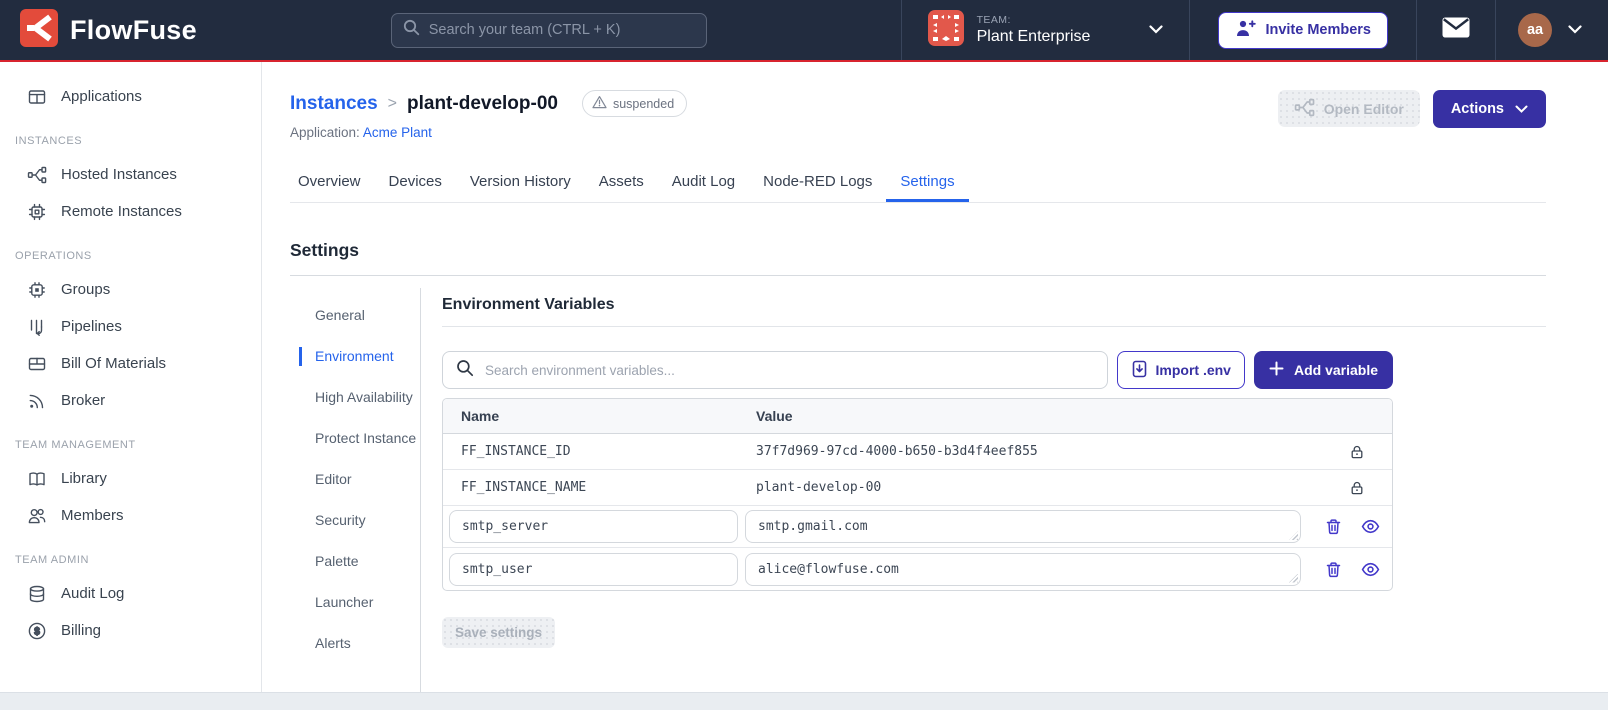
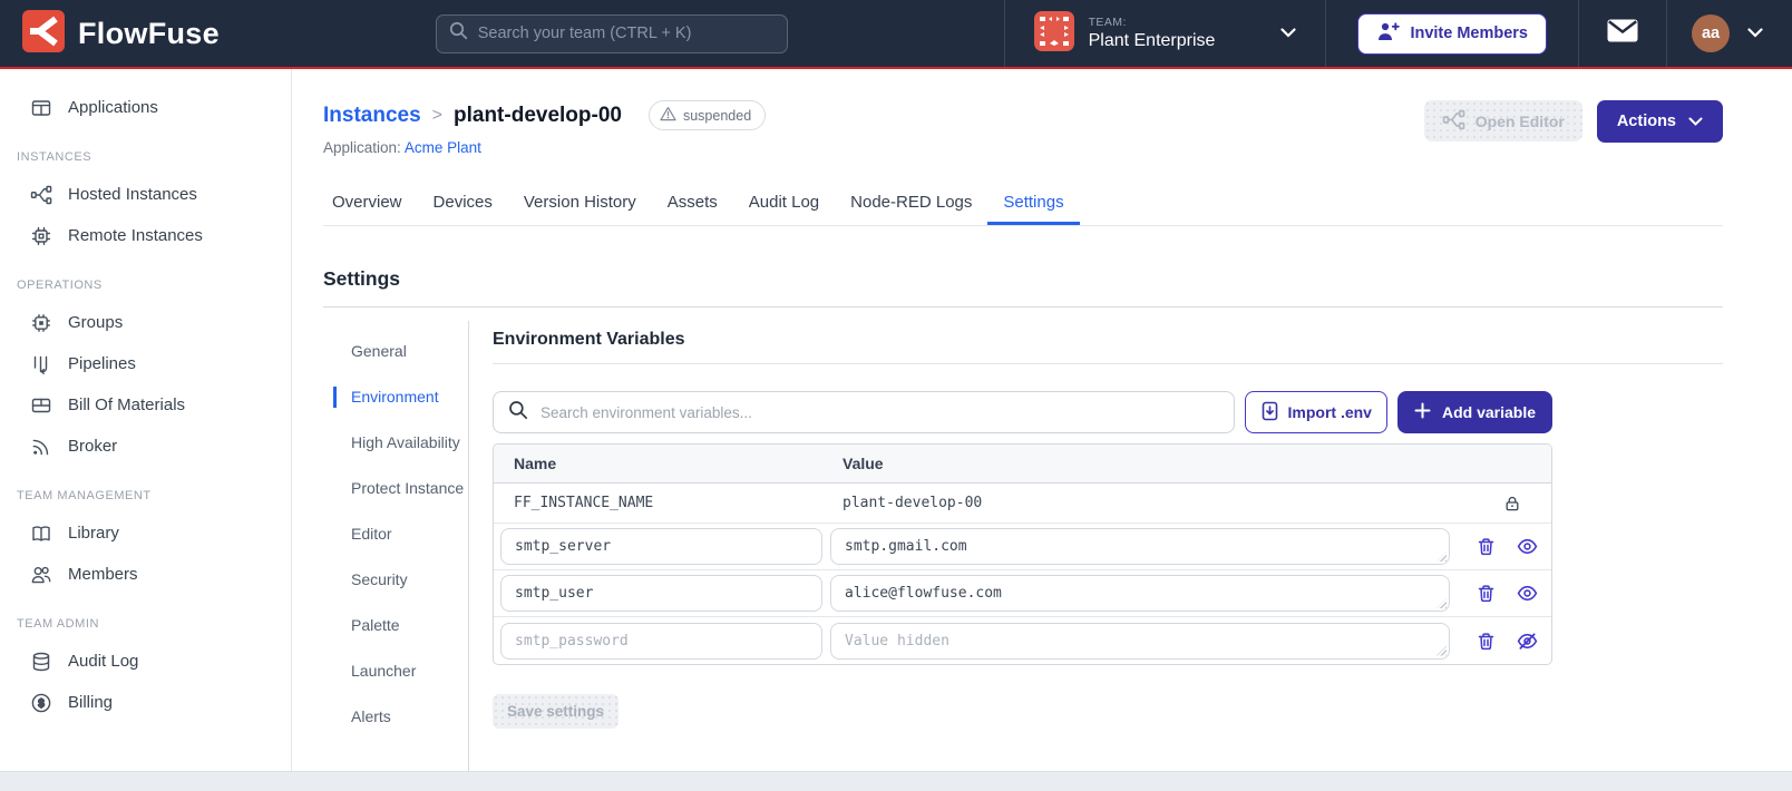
  FlowFuse
  Search your team (CTRL + K)
  TEAM:
  Plant Enterprise
  Invite Members
  aa
  Applications
  INSTANCES
  Hosted Instances
  Remote Instances
  OPERATIONS
  Groups
  Pipelines
  Bill Of Materials
  Broker
  TEAM MANAGEMENT
  Library
  Members
  TEAM ADMIN
  Audit Log
  $
  Billing
  Instances
  >
  plant-develop-00
  suspended
  Application: Acme Plant
  Open Editor
  Actions
  Overview
  Devices
  Version History
  Assets
  Audit Log
  Node-RED Logs
  Settings
  Settings
  General
  Environment
  High Availability
  Protect Instance
  Editor
  Security
  Palette
  Launcher
  Alerts
  Environment Variables
  Search environment variables...
  Import .env
  Add variable
  Name
  Value
- FF_INSTANCE_ID
- 37f7d969-97cd-4000-b650-b3d4f4eef855
  FF_INSTANCE_NAME
  plant-develop-00
  smtp_server
  smtp.gmail.com
  smtp_user
  alice@flowfuse.com
+ smtp_password
+ Value hidden
  Save settings
